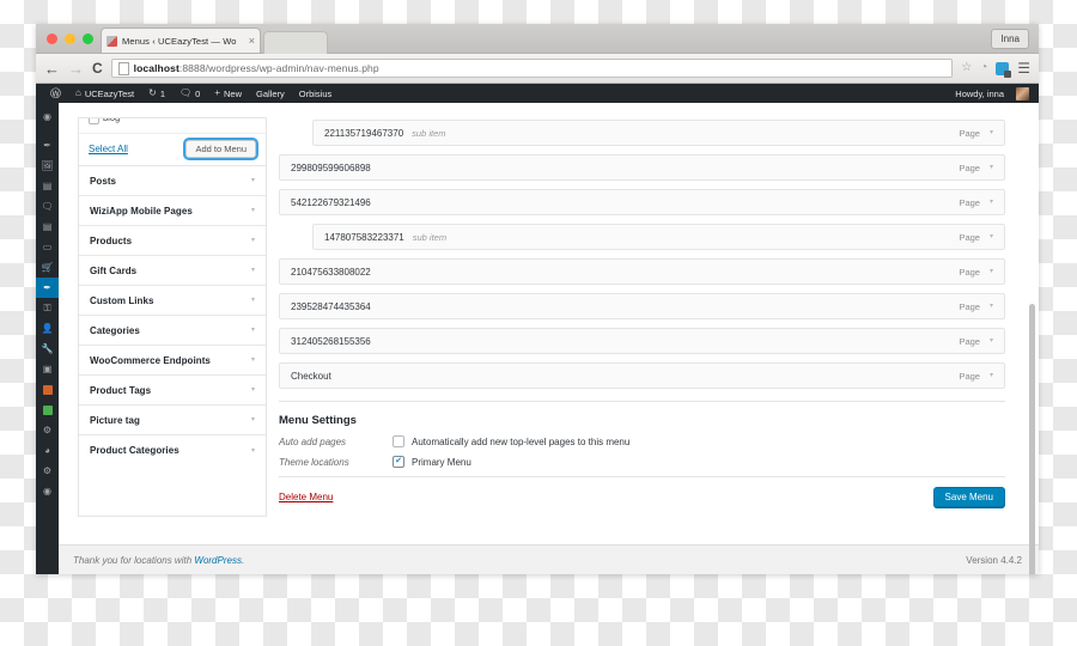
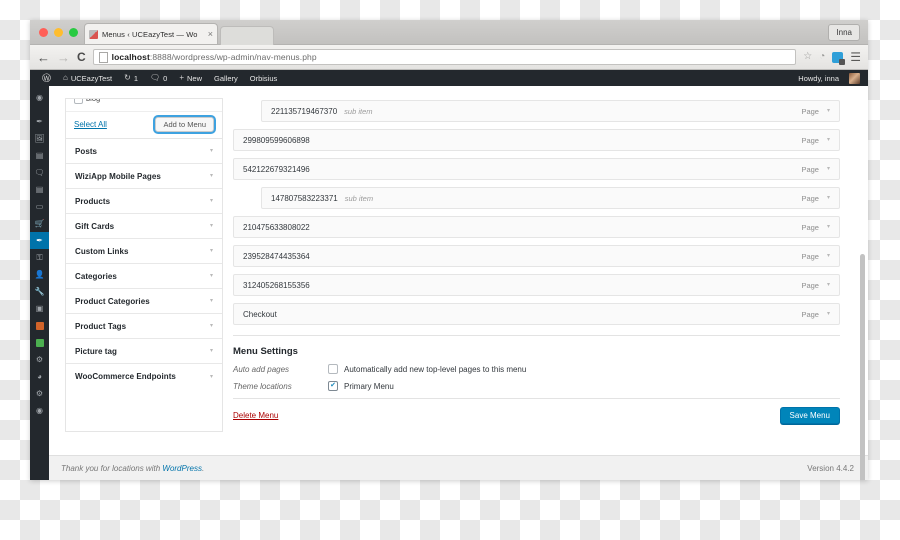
  Menus ‹ UCEazyTest — Wo
  ×
  Inna
  ←
  →
  C
  localhost:8888/wordpress/wp-admin/nav-menus.php
  ☆
  ◔
  ☰
  Ⓦ
  ⌂
  UCEazyTest
  ↻
  1
  🗨
  0
  +
  New
  Gallery
  Orbisius
  Howdy, inna
  ◉
  ✒
  🖼
  ▤
  🗨
  ▤
  ▭
  🛒
  ✒
  ⚿
  👤
  🔧
  ▣
  ⚙
  ◕
  ⚙
  ◉
  blog
  Select All
  Add to Menu
  Posts
  WiziApp Mobile Pages
  Products
  Gift Cards
  Custom Links
  Categories
- WooCommerce Endpoints
+ Product Categories
  Product Tags
  Picture tag
- Product Categories
+ WooCommerce Endpoints
  221135719467370
  sub item
  Page
  299809599606898
  Page
  542122679321496
  Page
  147807583223371
  sub item
  Page
  210475633808022
  Page
  239528474435364
  Page
  312405268155356
  Page
  Checkout
  Page
  Menu Settings
  Auto add pages
  Automatically add new top-level pages to this menu
  Theme locations
  Primary Menu
  Delete Menu
  Save Menu
  Thank you for locations with WordPress.
  Version 4.4.2
